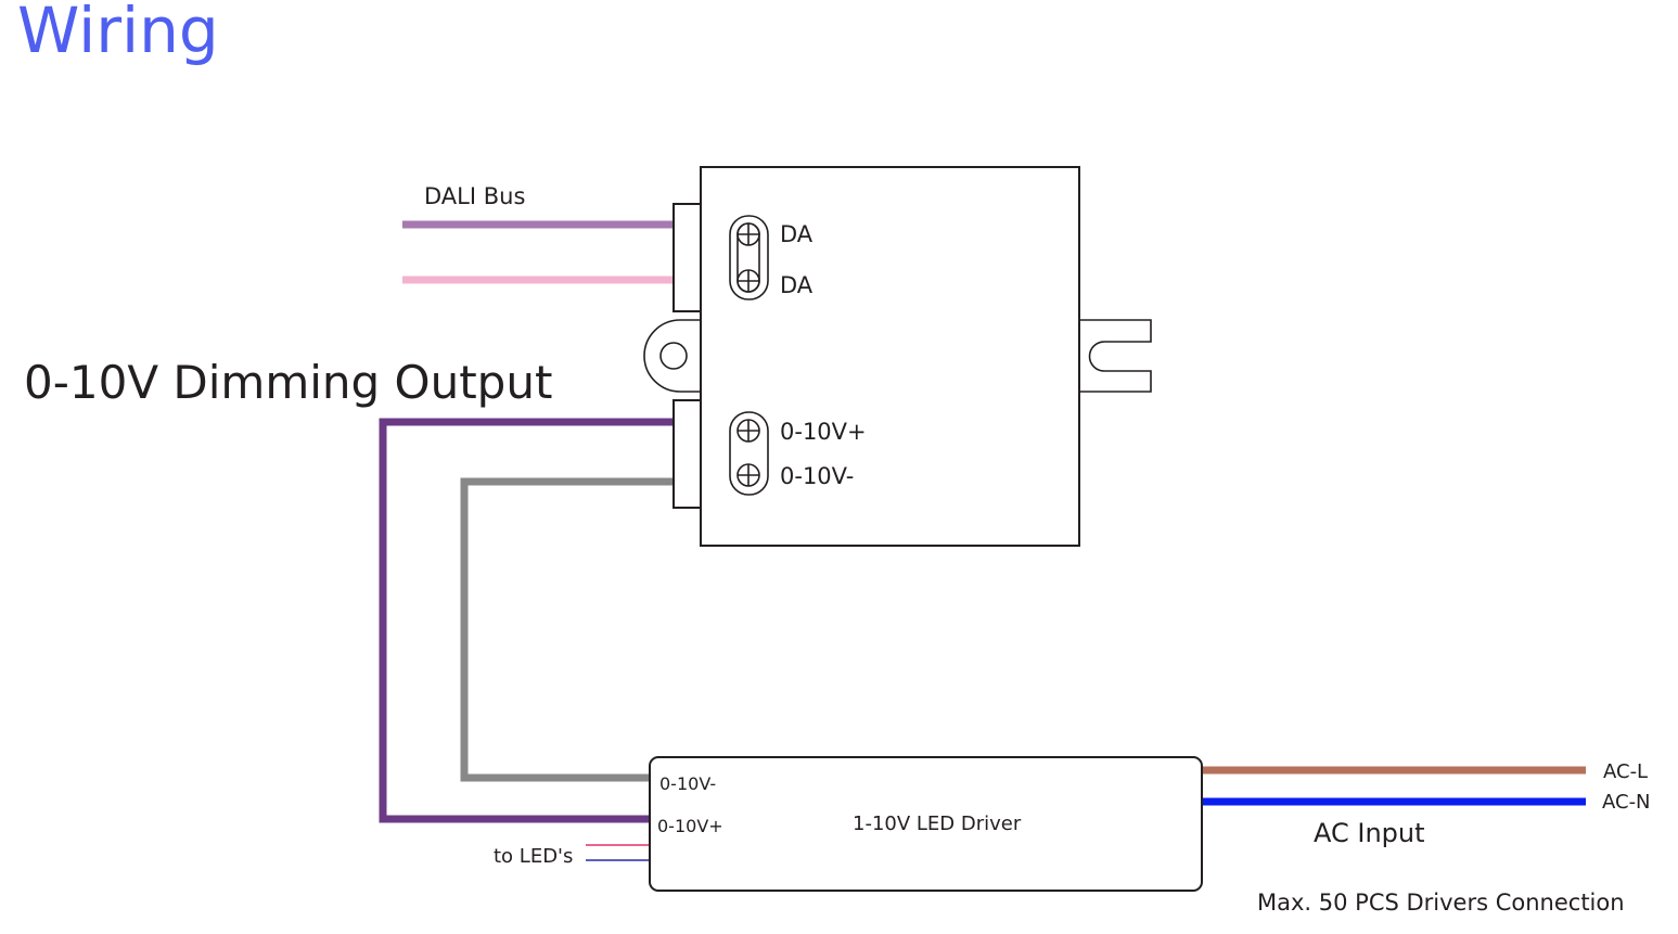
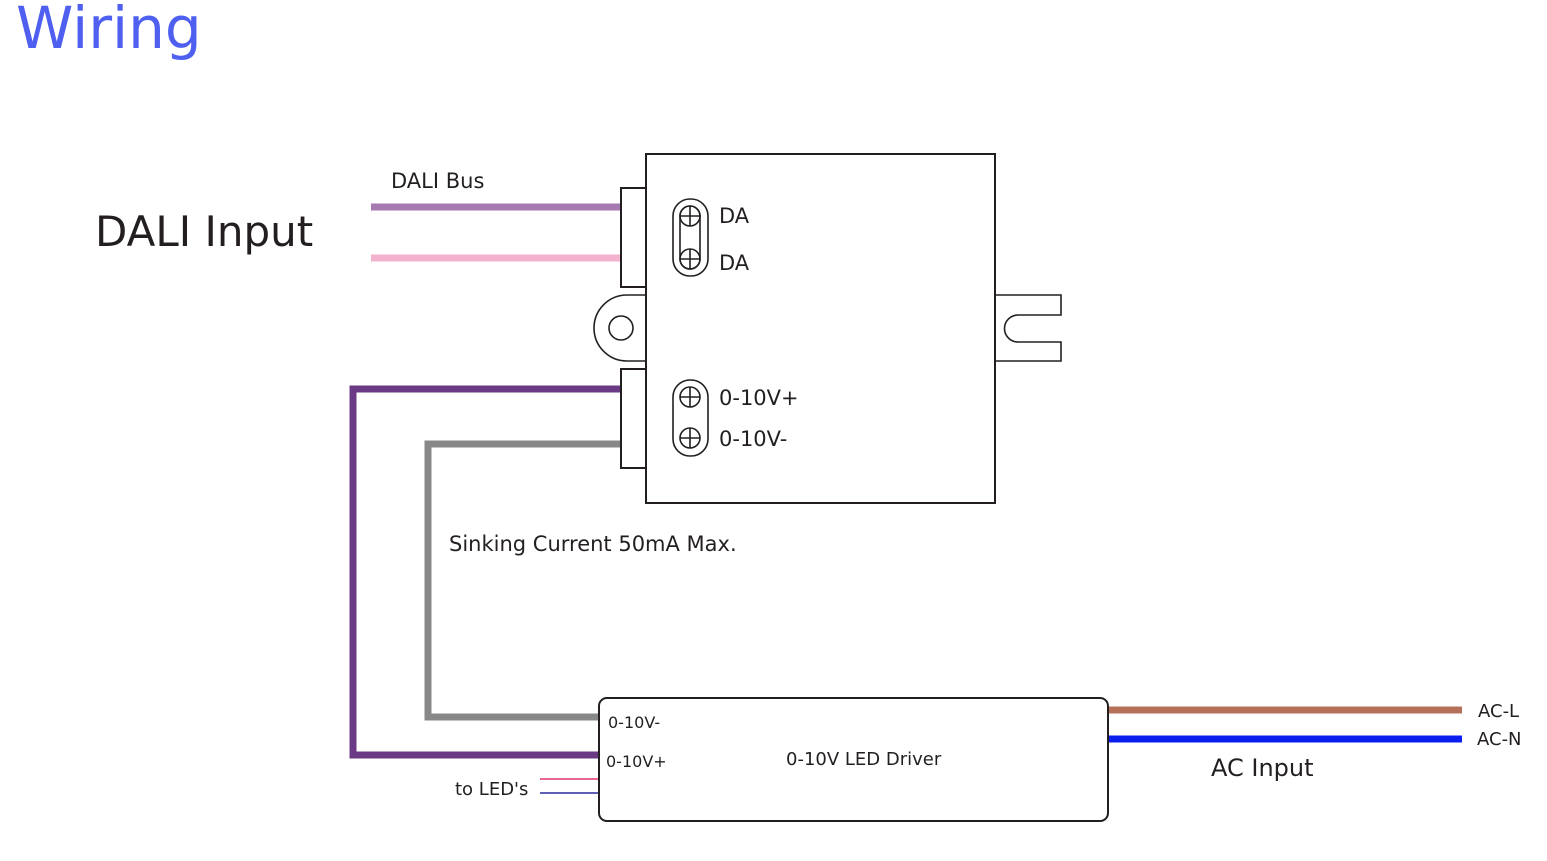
  Wiring
+ DALI Input
  DALI Bus
- 0-10V Dimming Output
  DA
  DA
  0-10V+
  0-10V-
+ Sinking Current 50mA Max.
  0-10V-
  0-10V+
- 1-10V LED Driver
+ 0-10V LED Driver
  to LED's
  AC-L
  AC-N
  AC Input
- Max. 50 PCS Drivers Connection
